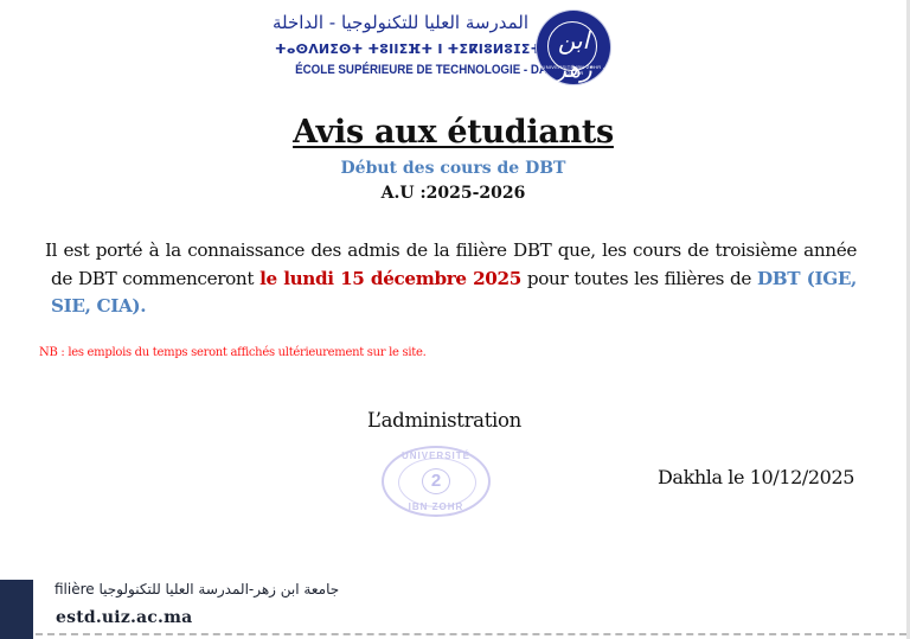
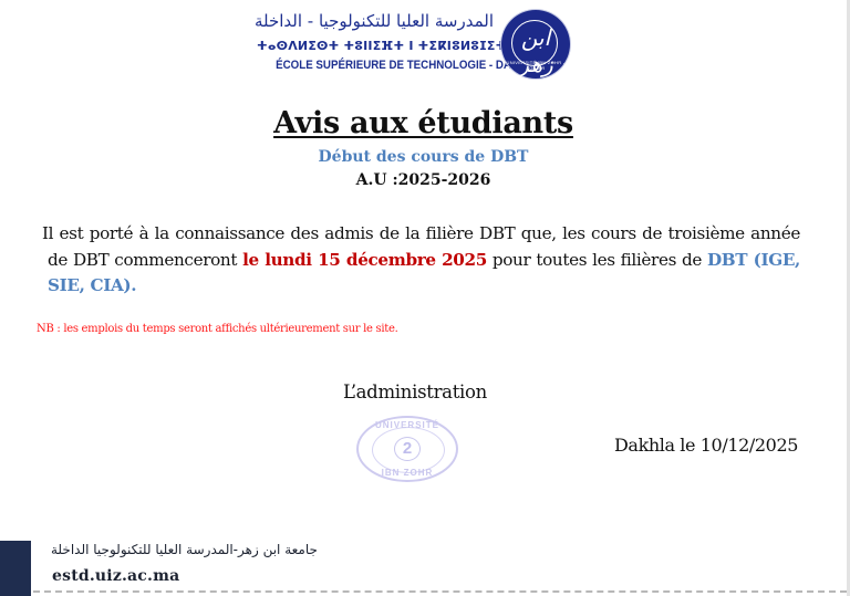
  المدرسة العليا للتكنولوجيا - الداخلة
  ⵜⴰⵙⴷⵍⵉⵙⵜ ⵜⵓⵏⵏⵉⴼⵜ ⵏ ⵜⵉⴽⵏⵓⵍⵓⵊⵉ
  ÉCOLE SUPÉRIEURE DE TECHNOLOGIE - D
  ابن زهر
  Avis aux étudiants
  Début des cours de DBT
  A.U :2025-2026
  Il est porté à la connaissance des admis de la filière DBT que, les cours de troisième année de DBT commenceront le lundi 15 décembre 2025 pour toutes les filières de DBT (IGE, SIE, CIA).
  NB : les emplois du temps seront affichés ultérieurement sur le site.
  L’administration
  UNIVERSITÉ
  2
  IBN ZOHR
  Dakhla le 10/12/2025
- جامعة ابن زهر-المدرسة العليا للتكنولوجيا filière
+ جامعة ابن زهر-المدرسة العليا للتكنولوجيا الداخلة
  estd.uiz.ac.ma
